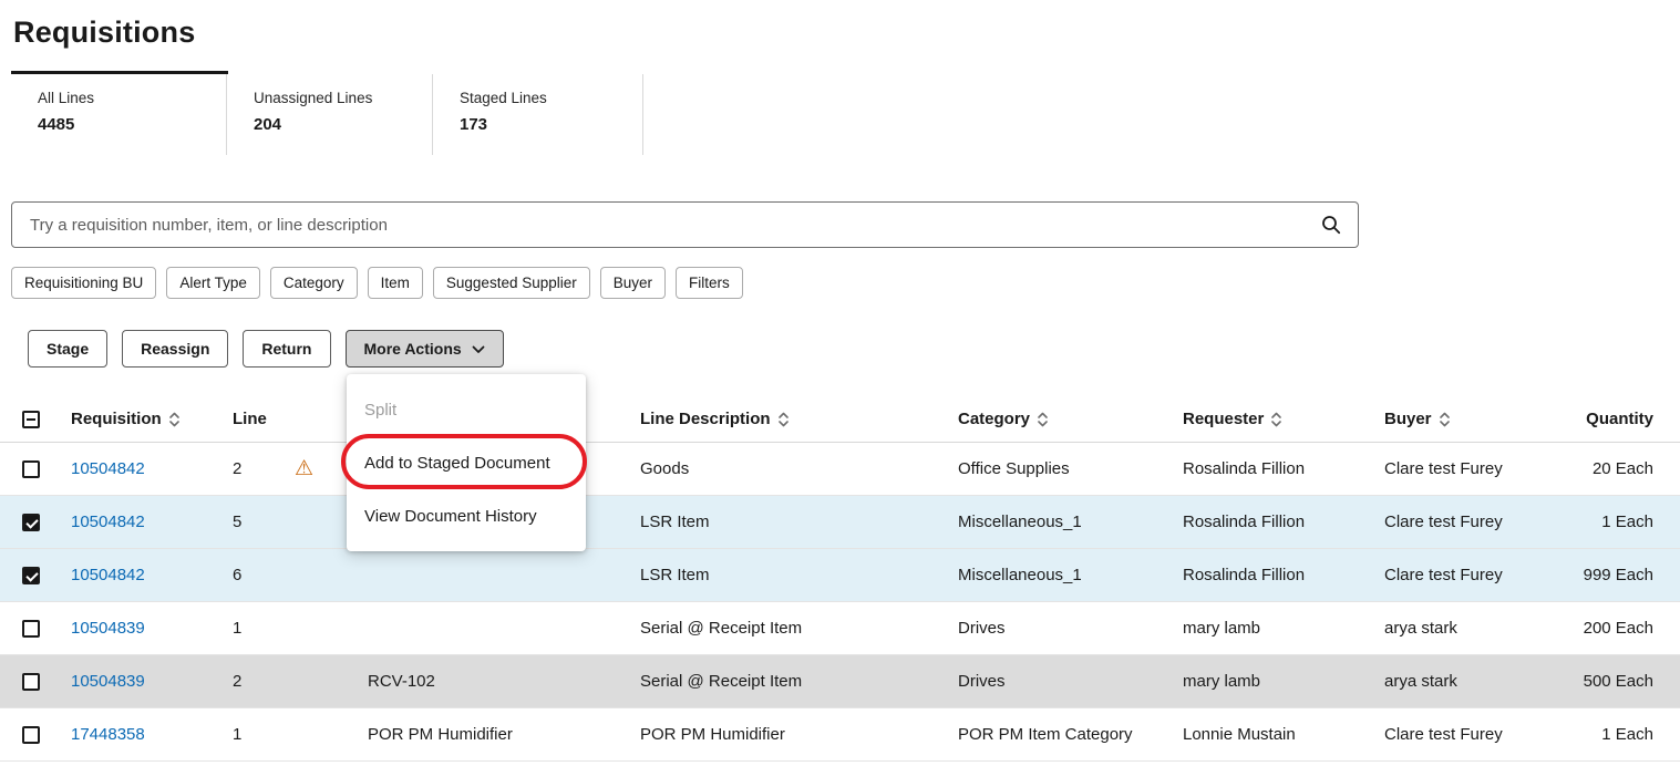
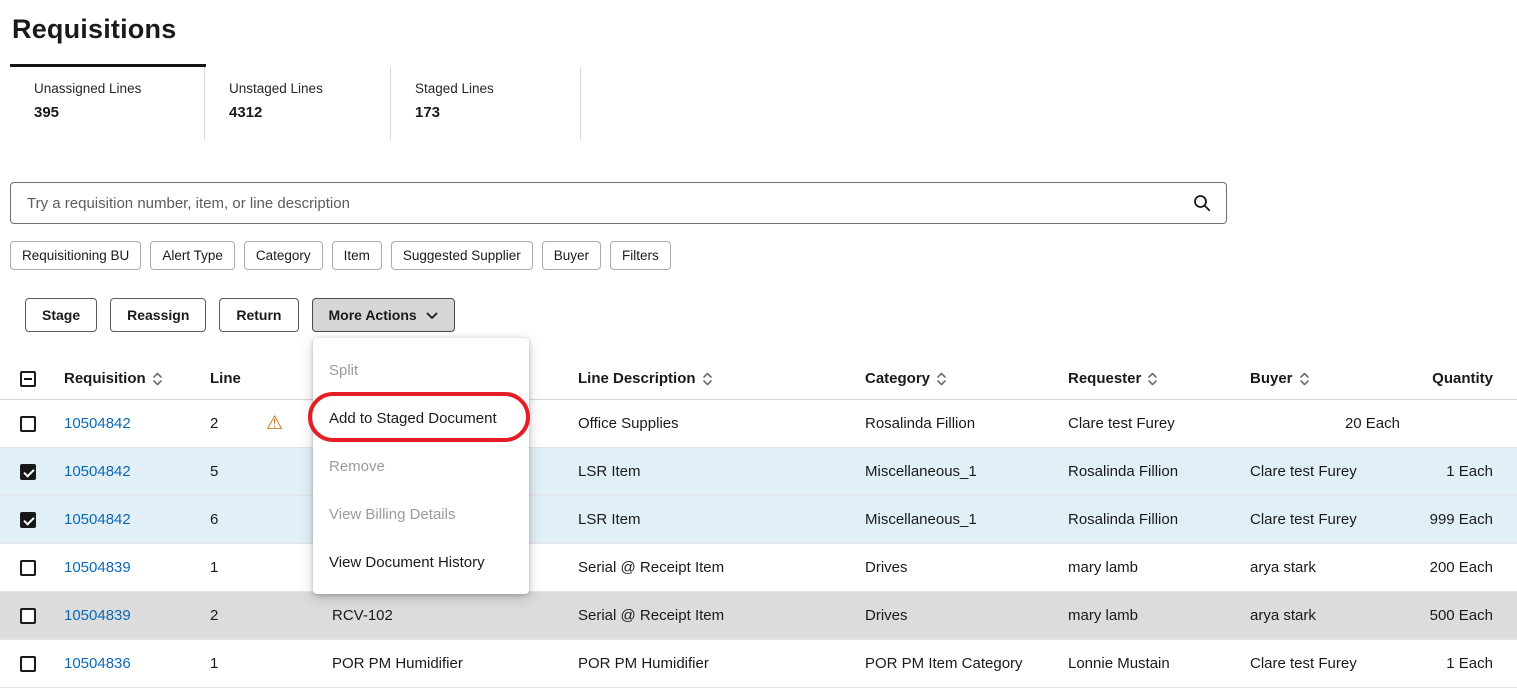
  Requisitions
- All Lines
- 4485
  Unassigned Lines
- 204
+ 395
+ Unstaged Lines
+ 4312
  Staged Lines
  173
  Try a requisition number, item, or line description
  Requisitioning BU
  Alert Type
  Category
  Item
  Suggested Supplier
  Buyer
  Filters
  Stage
  Reassign
  Return
  More Actions
  Requisition
  Line
  Line Description
  Category
  Requester
  Buyer
  Quantity
  10504842
  2
  ⚠
- Goods
  Office Supplies
  Rosalinda Fillion
  Clare test Furey
  20 Each
  10504842
  5
  LSR Item
  Miscellaneous_1
  Rosalinda Fillion
  Clare test Furey
  1 Each
  10504842
  6
  LSR Item
  Miscellaneous_1
  Rosalinda Fillion
  Clare test Furey
  999 Each
  10504839
  1
  Serial @ Receipt Item
  Drives
  mary lamb
  arya stark
  200 Each
  10504839
  2
  RCV-102
  Serial @ Receipt Item
  Drives
  mary lamb
  arya stark
  500 Each
- 17448358
+ 10504836
  1
  POR PM Humidifier
  POR PM Humidifier
  POR PM Item Category
  Lonnie Mustain
  Clare test Furey
  1 Each
  Split
  Add to Staged Document
+ Remove
+ View Billing Details
  View Document History
